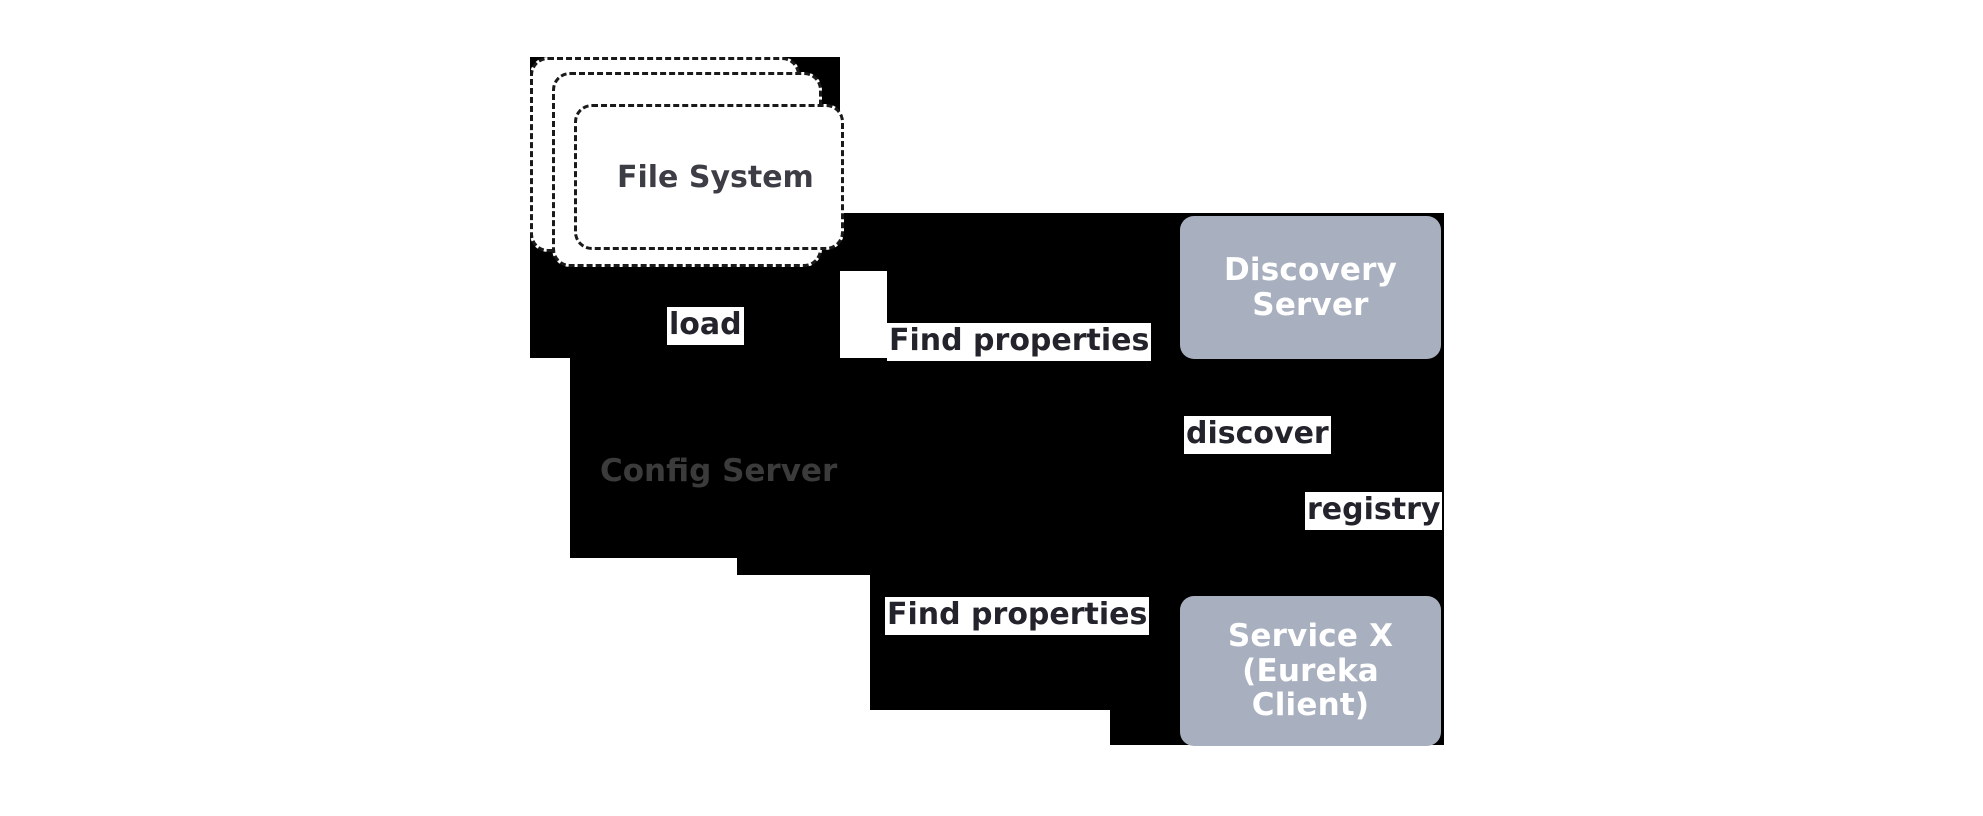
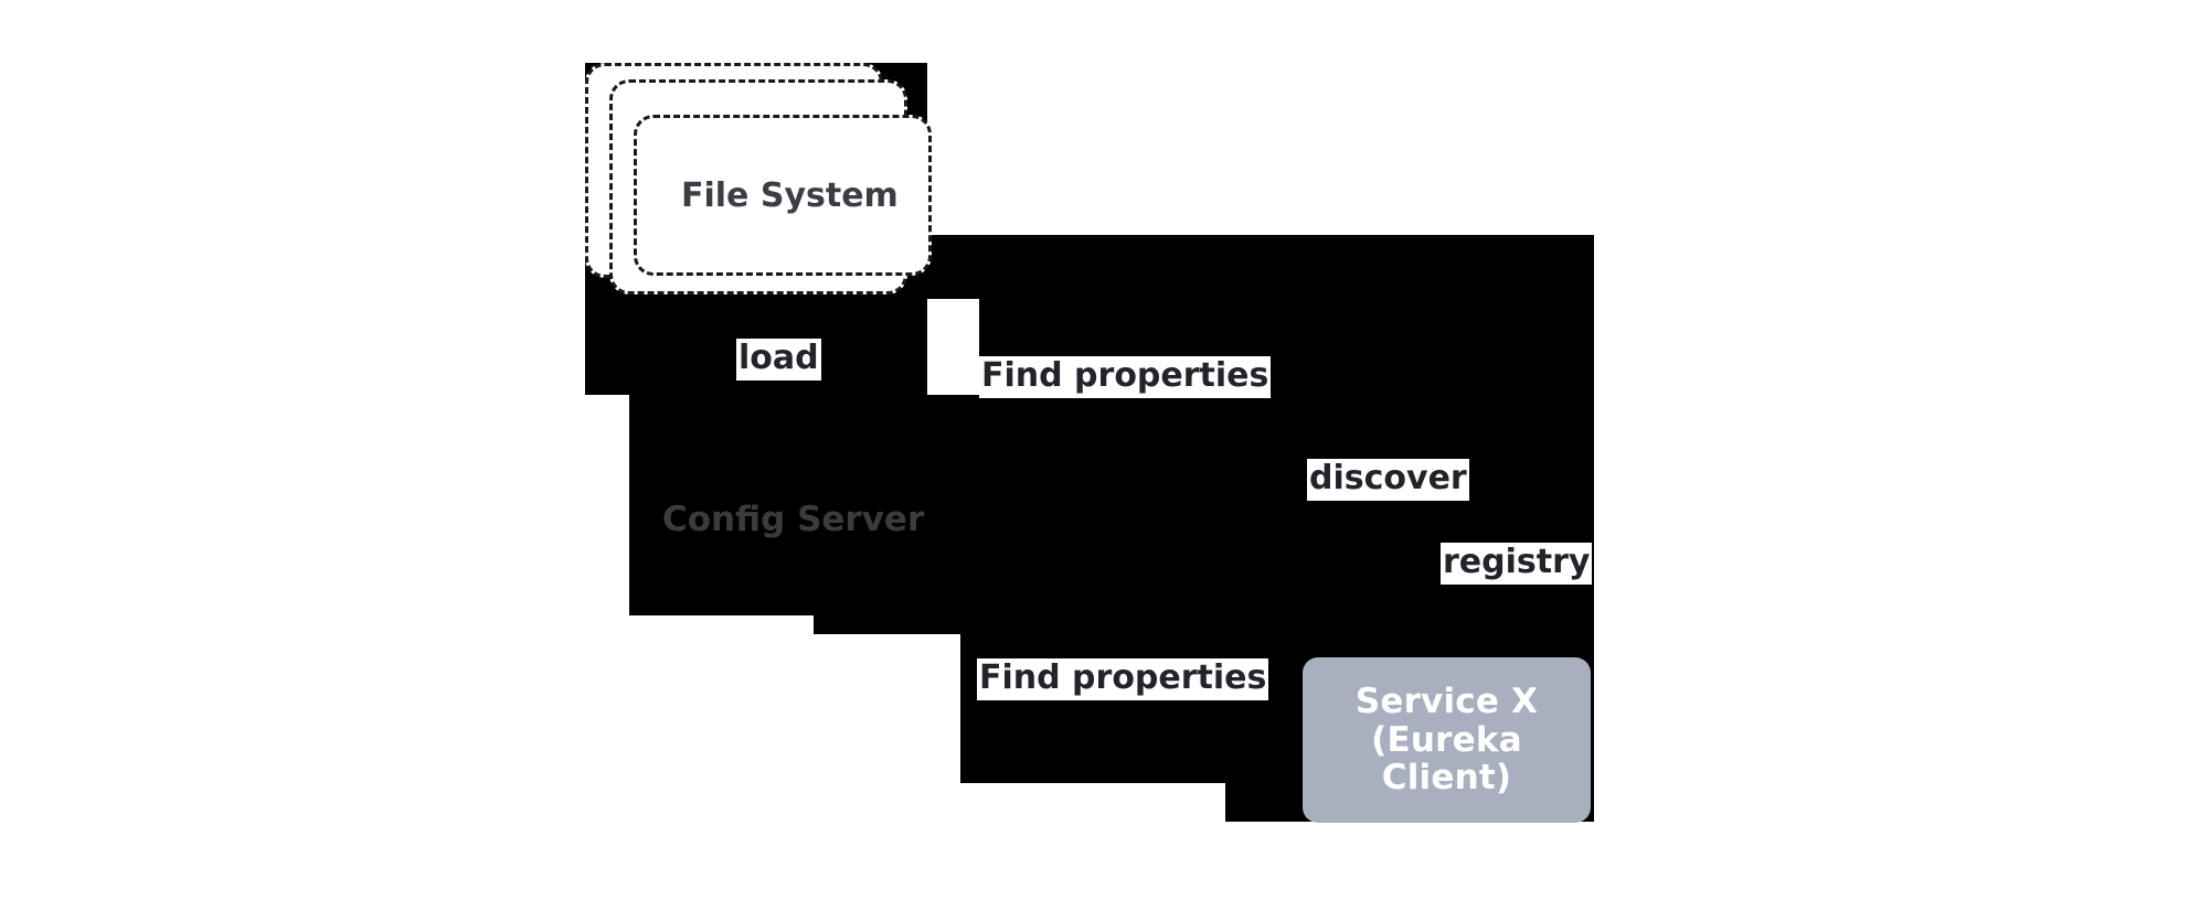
  File System
  Config Server
- Discovery
- Server
  Service X
  (Eureka Client)
  load
  Find properties
  discover
  registry
  Find properties
